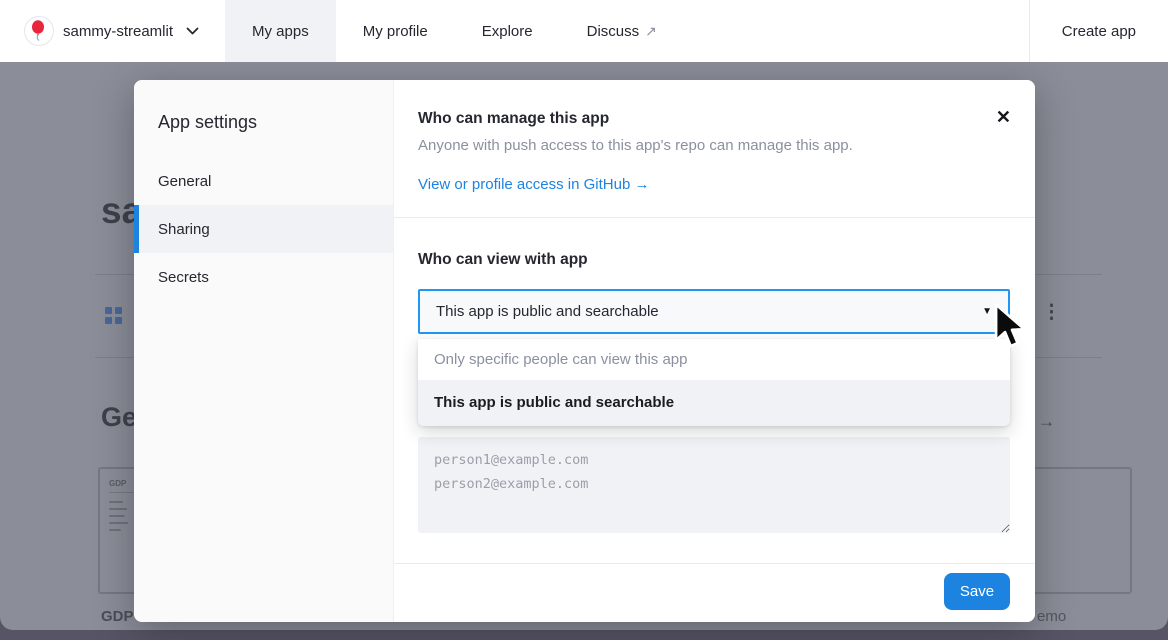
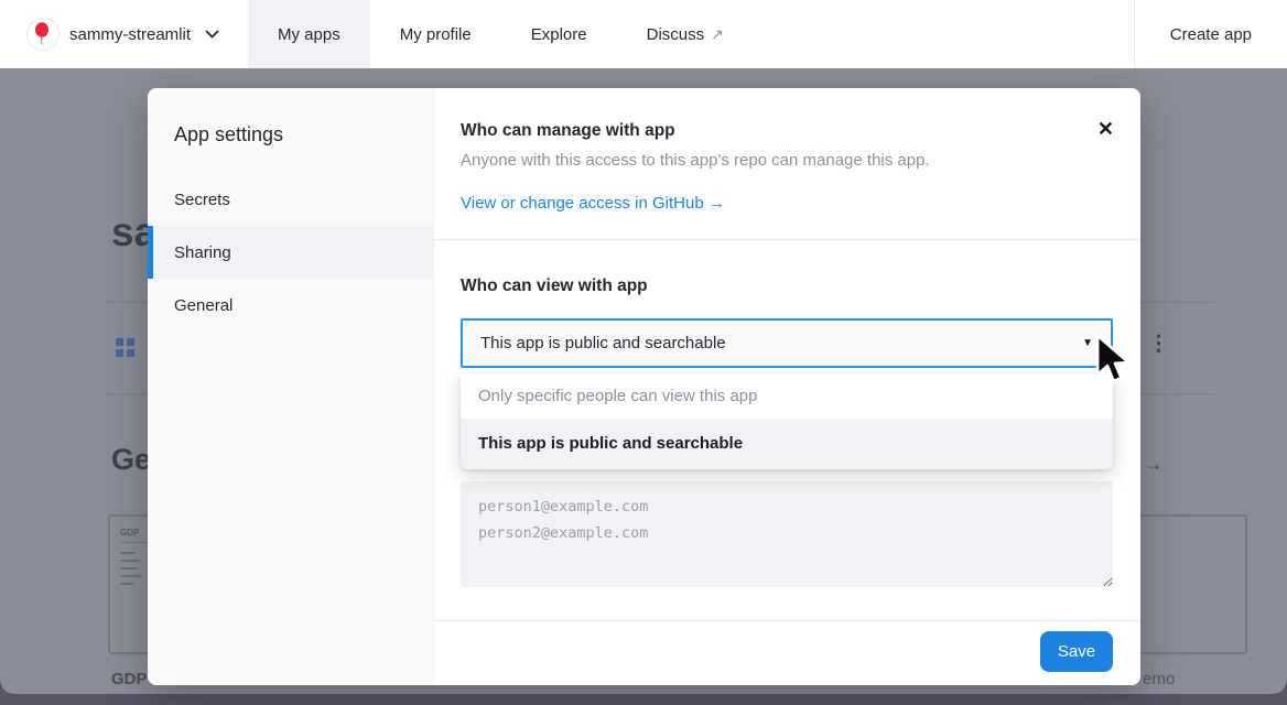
  sa
  ⋮
  →
  GDP
  GDP
  emo
  sammy-streamlit
  My apps
  My profile
  Explore
  Discuss
  ↗
  Create app
  App settings
- General
+ Secrets
  Sharing
- Secrets
+ General
  ✕
- Who can manage this app
+ Who can manage with app
- Anyone with push access to this app's repo can manage this app.
+ Anyone with this access to this app's repo can manage this app.
- View or profile access in GitHub →
+ View or change access in GitHub →
  Who can view with app
  This app is public and searchable
  ▼
  Only specific people can view this app
  This app is public and searchable
  person1@example.com
  person2@example.com
  Save
